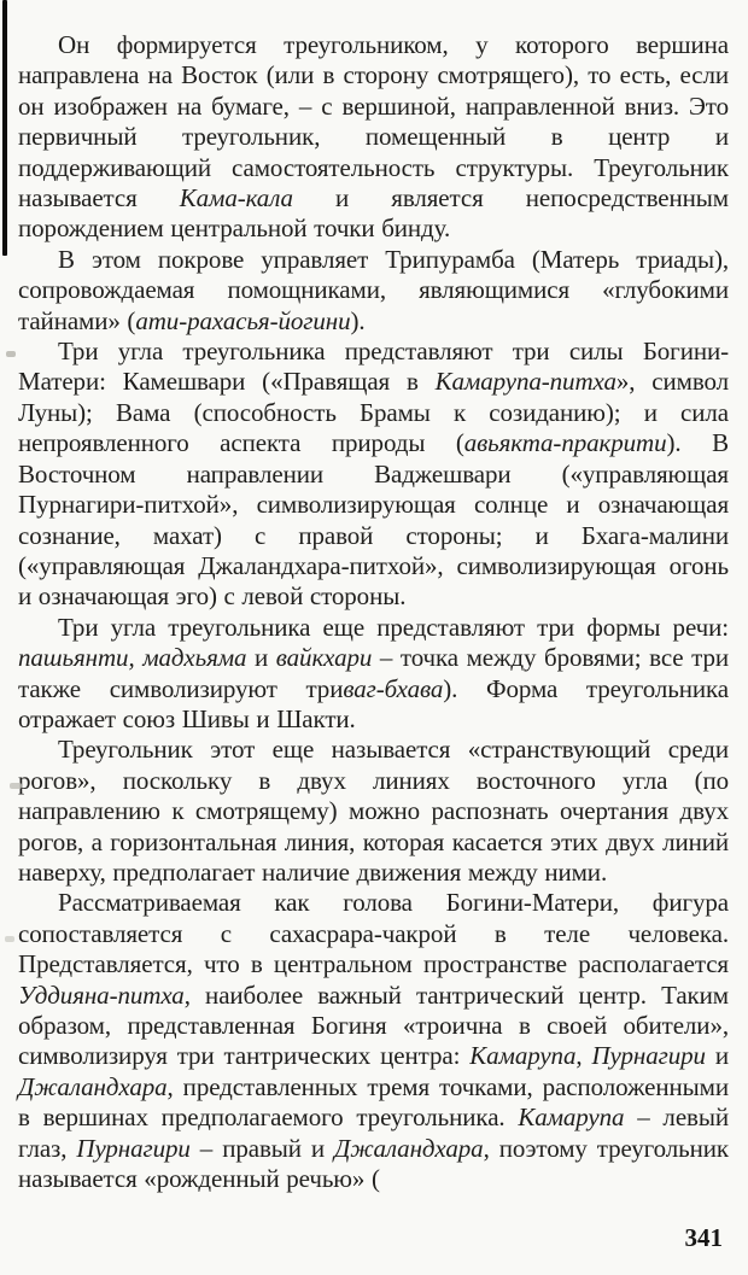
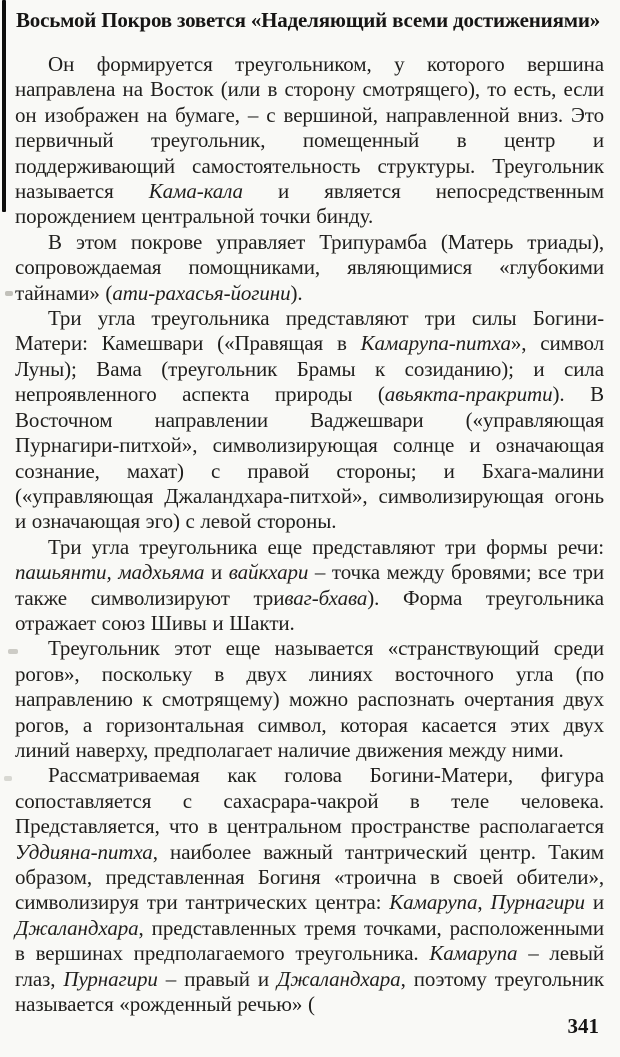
+ Восьмой Покров зовется «Наделяющий всеми достижениями»
  Он формируется треугольником, у которого вершина направлена на Восток (или в сторону смотрящего), то есть, если он изображен на бумаге, – с вершиной, направленной вниз. Это первичный треугольник, помещенный в центр и поддерживающий самостоятельность структуры. Треугольник называется Кама-кала и является непосредственным порождением центральной точки бинду.
  В этом покрове управляет Трипурамба (Матерь триады), сопровождаемая помощниками, являющимися «глубокими тайнами» (ати-рахасья-йогини).
- Три угла треугольника представляют три силы Богини-Матери: Камешвари («Правящая в Камарупа-питха», символ Луны); Вама (способность Брамы к созиданию); и сила непроявленного аспекта природы (авьякта-пракрити). В Восточном направлении Ваджешвари («управляющая Пурнагири-питхой», символизирующая солнце и означающая сознание, махат) с правой стороны; и Бхага-малини («управляющая Джаландхара-питхой», символизирующая огонь и означающая эго) с левой стороны.
+ Три угла треугольника представляют три силы Богини-Матери: Камешвари («Правящая в Камарупа-питха», символ Луны); Вама (треугольник Брамы к созиданию); и сила непроявленного аспекта природы (авьякта-пракрити). В Восточном направлении Ваджешвари («управляющая Пурнагири-питхой», символизирующая солнце и означающая сознание, махат) с правой стороны; и Бхага-малини («управляющая Джаландхара-питхой», символизирующая огонь и означающая эго) с левой стороны.
  Три угла треугольника еще представляют три формы речи: пашьянти, мадхьяма и вайкхари – точка между бровями; все три также символизируют триваг-бхава). Форма треугольника отражает союз Шивы и Шакти.
- Треугольник этот еще называется «странствующий среди рогов», поскольку в двух линиях восточного угла (по направлению к смотрящему) можно распознать очертания двух рогов, а горизонтальная линия, которая касается этих двух линий наверху, предполагает наличие движения между ними.
+ Треугольник этот еще называется «странствующий среди рогов», поскольку в двух линиях восточного угла (по направлению к смотрящему) можно распознать очертания двух рогов, а горизонтальная символ, которая касается этих двух линий наверху, предполагает наличие движения между ними.
  Рассматриваемая как голова Богини-Матери, фигура сопоставляется с сахасрара-чакрой в теле человека. Представляется, что в центральном пространстве располагается Уддияна-питха, наиболее важный тантрический центр. Таким образом, представленная Богиня «троична в своей обители», символизируя три тантрических центра: Камарупа, Пурнагири и Джаландхара, представленных тремя точками, расположенными в вершинах предполагаемого треугольника. Камарупа – левый глаз, Пурнагири – правый и Джаландхара, поэтому треугольник называется «рожденный речью» (
  341
